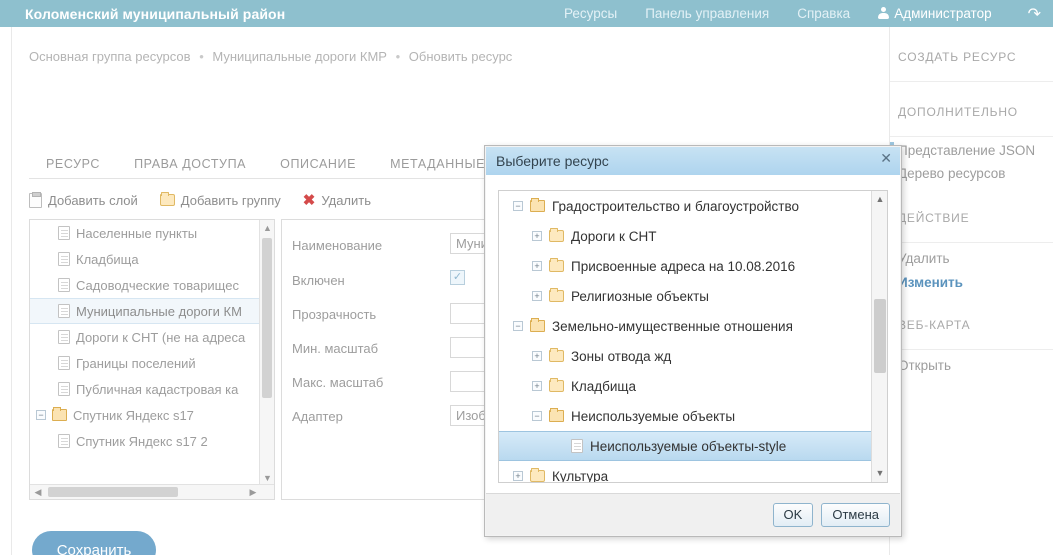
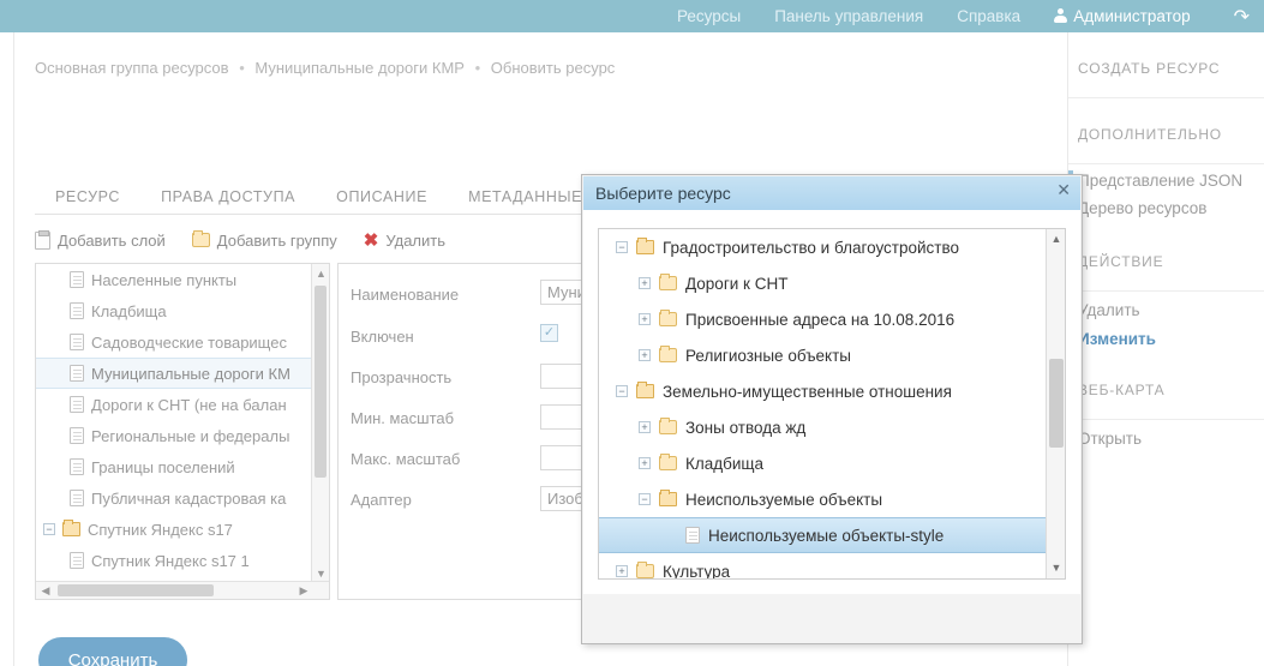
- Коломенский муниципальный район
  Ресурсы
  Панель управления
  Справка
  Администратор
  ↷
  Основная группа ресурсов • Муниципальные дороги КМР • Обновить ресурс
  РЕСУРС
  ПРАВА ДОСТУПА
  ОПИСАНИЕ
  МЕТАДАННЫЕ
  Добавить слой
  Добавить группу
  ✖
  Удалить
  Населенные пункты
  Кладбища
  Садоводческие товарищес
  Муниципальные дороги КМ
- Дороги к СНТ (не на адреса
+ Дороги к СНТ (не на балан
+ Региональные и федералы
  Границы поселений
  Публичная кадастровая ка
  −
  Спутник Яндекс s17
- Спутник Яндекс s17 2
+ Спутник Яндекс s17 1
  ▲
  ▼
  ◀
  ▶
  Наименование
  Мун
  Включен
  ✓
  Прозрачность
  Мин. масштаб
  Макс. масштаб
  Адаптер
  Изоб
  Сохранить
  СОЗДАТЬ РЕСУРС
  ДОПОЛНИТЕЛЬНО
  Представление JSON
  Дерево ресурсов
  ДЕЙСТВИЕ
  далить
  Изменить
  ВЕБ-КАРТА
  Открыть
  Выберите ресурс
  ✕
  −
  Градостроительство и благоустройство
  +
  Дороги к СНТ
  +
  Присвоенные адреса на 10.08.2016
  +
  Религиозные объекты
  −
  Земельно-имущественные отношения
  +
  Зоны отвода жд
  +
  Кладбища
  −
  Неиспользуемые объекты
  Неиспользуемые объекты-style
  +
  Культура
  ▲
  ▼
- OK
- Отмена
